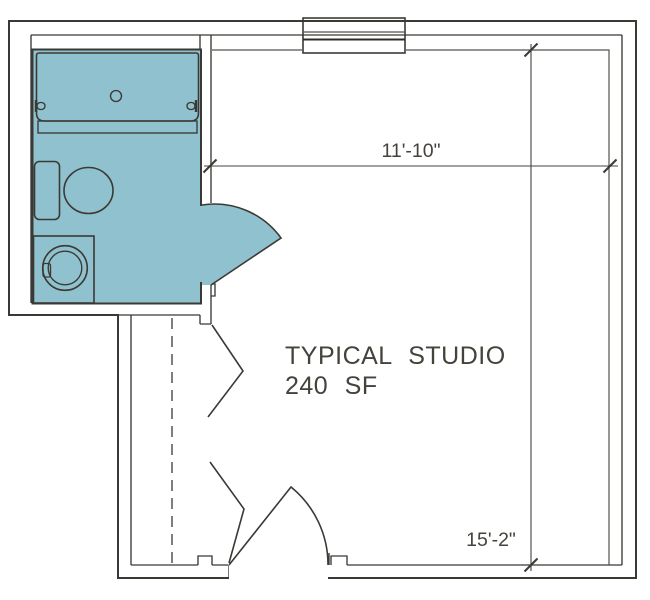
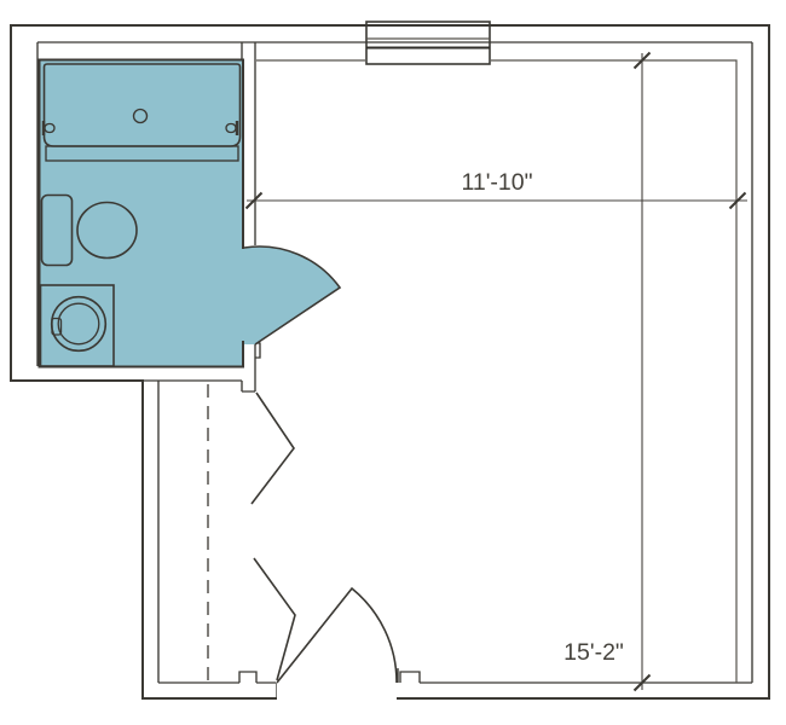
  11'-10"
  15'-2"
- TYPICAL STUDIO
- 240 SF
